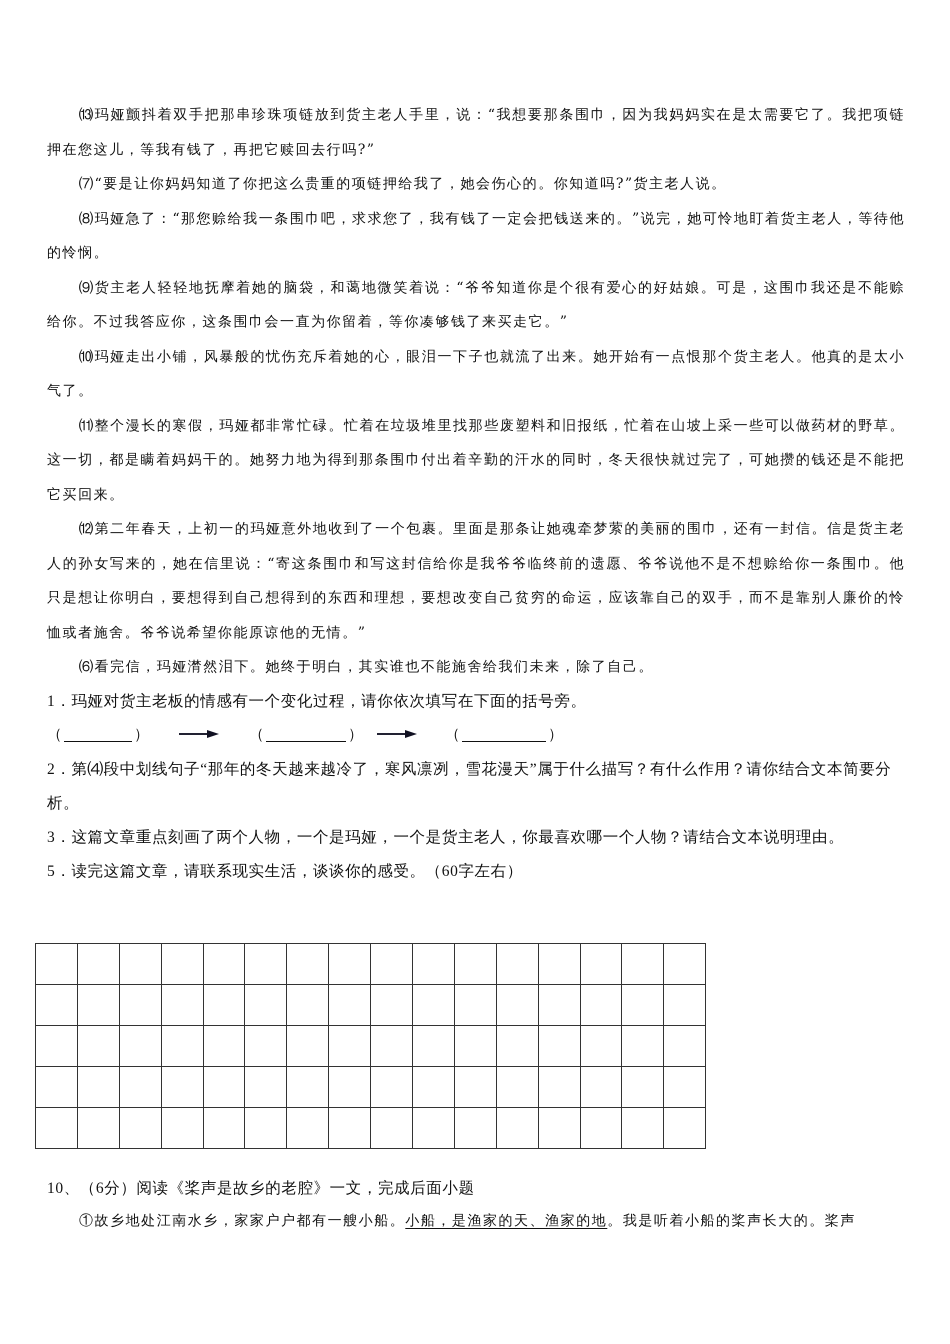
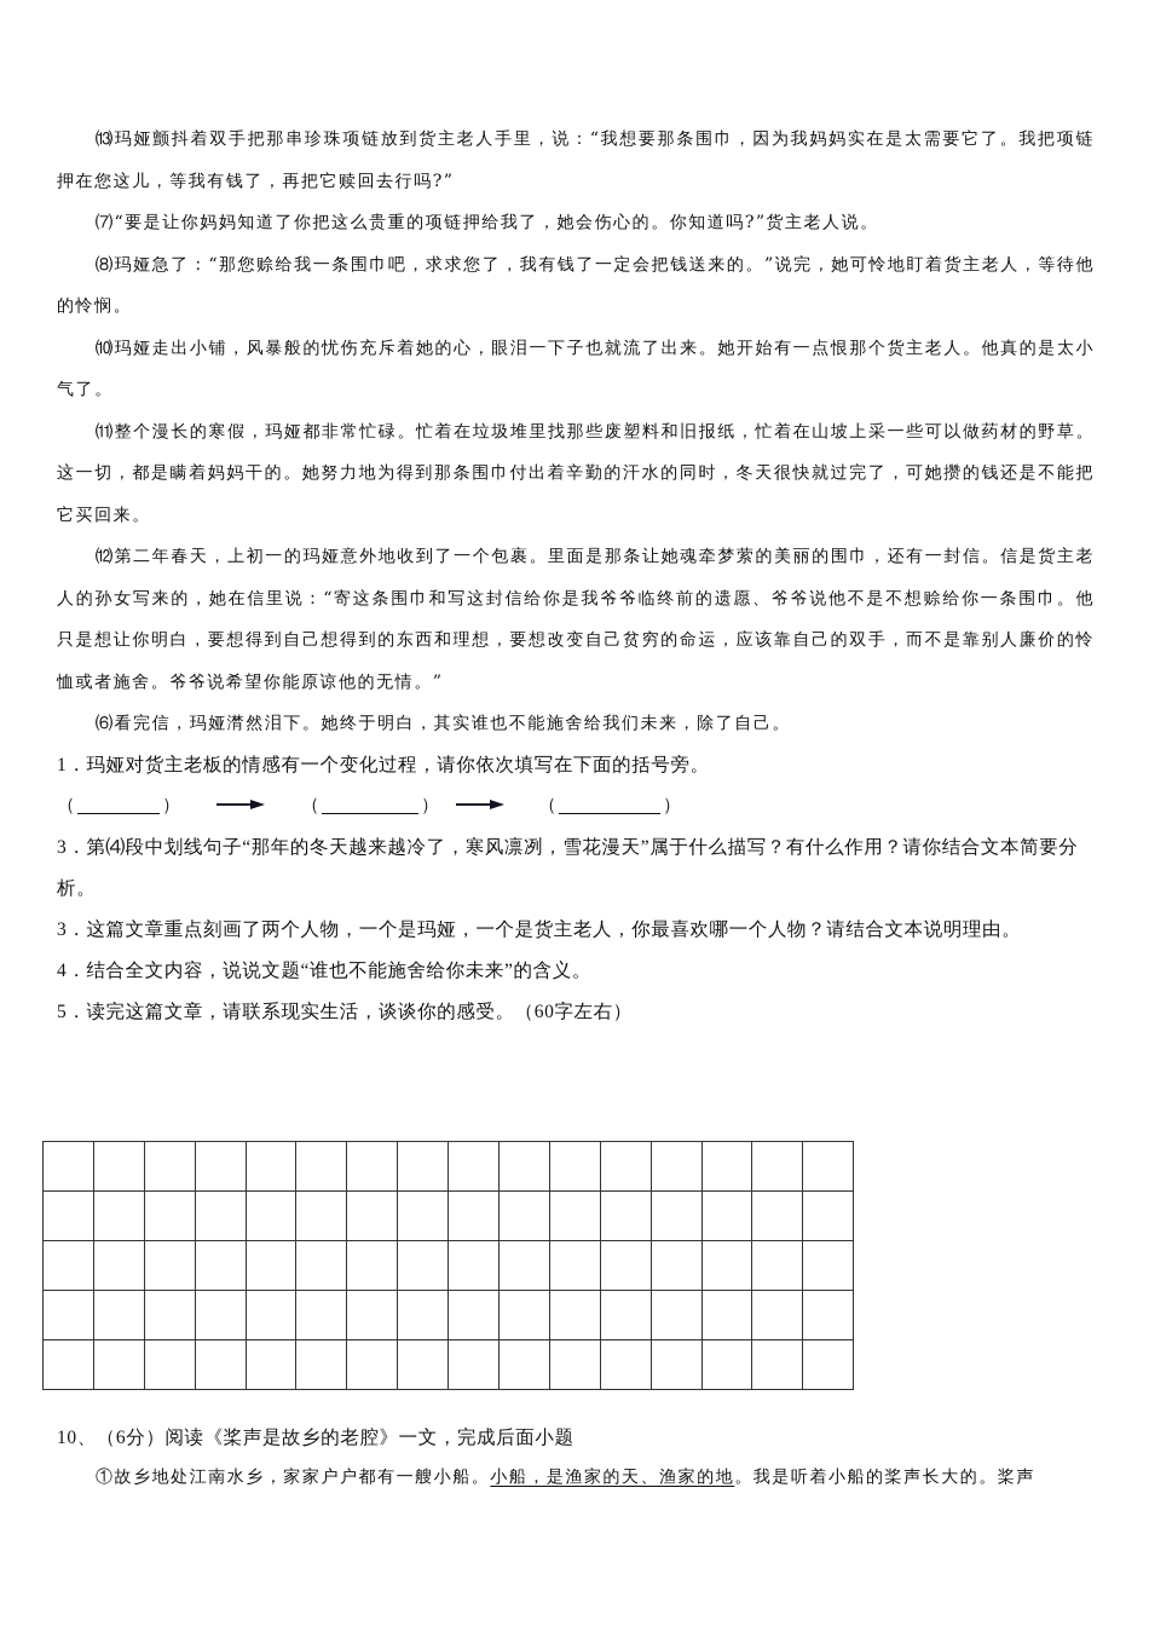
  ⒀玛娅颤抖着双手把那串珍珠项链放到货主老人手里，说：“我想要那条围巾，因为我妈妈实在是太需要它了。我把项链押在您这儿，等我有钱了，再把它赎回去行吗?”
  ⑺“要是让你妈妈知道了你把这么贵重的项链押给我了，她会伤心的。你知道吗?”货主老人说。
  ⑻玛娅急了：“那您赊给我一条围巾吧，求求您了，我有钱了一定会把钱送来的。”说完，她可怜地盯着货主老人，等待他的怜悯。
- ⑼货主老人轻轻地抚摩着她的脑袋，和蔼地微笑着说：“爷爷知道你是个很有爱心的好姑娘。可是，这围巾我还是不能赊给你。不过我答应你，这条围巾会一直为你留着，等你凑够钱了来买走它。”
  ⑽玛娅走出小铺，风暴般的忧伤充斥着她的心，眼泪一下子也就流了出来。她开始有一点恨那个货主老人。他真的是太小气了。
  ⑾整个漫长的寒假，玛娅都非常忙碌。忙着在垃圾堆里找那些废塑料和旧报纸，忙着在山坡上采一些可以做药材的野草。这一切，都是瞒着妈妈干的。她努力地为得到那条围巾付出着辛勤的汗水的同时，冬天很快就过完了，可她攒的钱还是不能把它买回来。
  ⑿第二年春天，上初一的玛娅意外地收到了一个包裹。里面是那条让她魂牵梦萦的美丽的围巾，还有一封信。信是货主老人的孙女写来的，她在信里说：“寄这条围巾和写这封信给你是我爷爷临终前的遗愿、爷爷说他不是不想赊给你一条围巾。他只是想让你明白，要想得到自己想得到的东西和理想，要想改变自己贫穷的命运，应该靠自己的双手，而不是靠别人廉价的怜恤或者施舍。爷爷说希望你能原谅他的无情。”
  ⑹看完信，玛娅潸然泪下。她终于明白，其实谁也不能施舍给我们未来，除了自己。
  1．玛娅对货主老板的情感有一个变化过程，请你依次填写在下面的括号旁。
  （
  ）
  （
  ）
  （
  ）
- 2．第⑷段中划线句子“那年的冬天越来越冷了，寒风凛冽，雪花漫天”属于什么描写？有什么作用？请你结合文本简要分析。
+ 3．第⑷段中划线句子“那年的冬天越来越冷了，寒风凛冽，雪花漫天”属于什么描写？有什么作用？请你结合文本简要分析。
  3．这篇文章重点刻画了两个人物，一个是玛娅，一个是货主老人，你最喜欢哪一个人物？请结合文本说明理由。
+ 4．结合全文内容，说说文题“谁也不能施舍给你未来”的含义。
  5．读完这篇文章，请联系现实生活，谈谈你的感受。（60字左右）
  10、（6分）阅读《桨声是故乡的老腔》一文，完成后面小题
  ①故乡地处江南水乡，家家户户都有一艘小船。小船，是渔家的天、渔家的地。我是听着小船的桨声长大的。桨声
